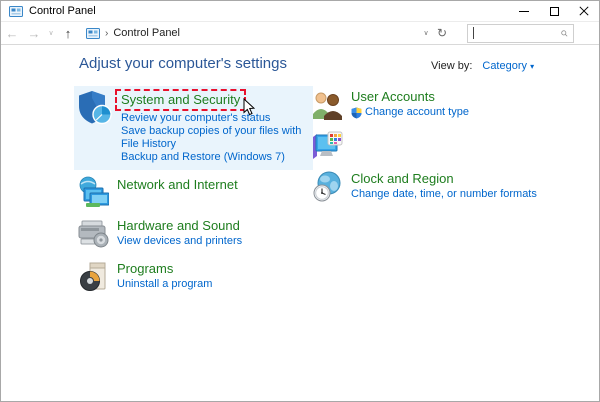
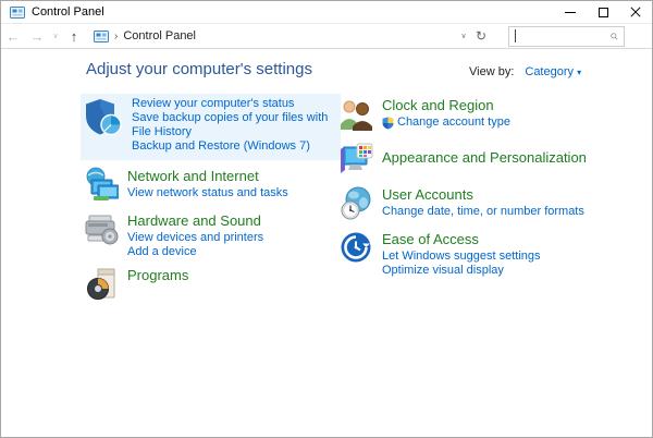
  Control Panel
  ←
  →
  ↑
  ›
  Control Panel
  ↻
  Adjust your computer's settings
  View by: Category ▾
- System and Security
  Review your computer's status
  Save backup copies of your files with File History
  Backup and Restore (Windows 7)
  Network and Internet
+ View network status and tasks
  Hardware and Sound
  View devices and printers
+ Add a device
  Programs
- Uninstall a program
- User Accounts
+ Clock and Region
  Change account type
+ Appearance and Personalization
- Clock and Region
+ User Accounts
  Change date, time, or number formats
+ Ease of Access
+ Let Windows suggest settings
+ Optimize visual display
